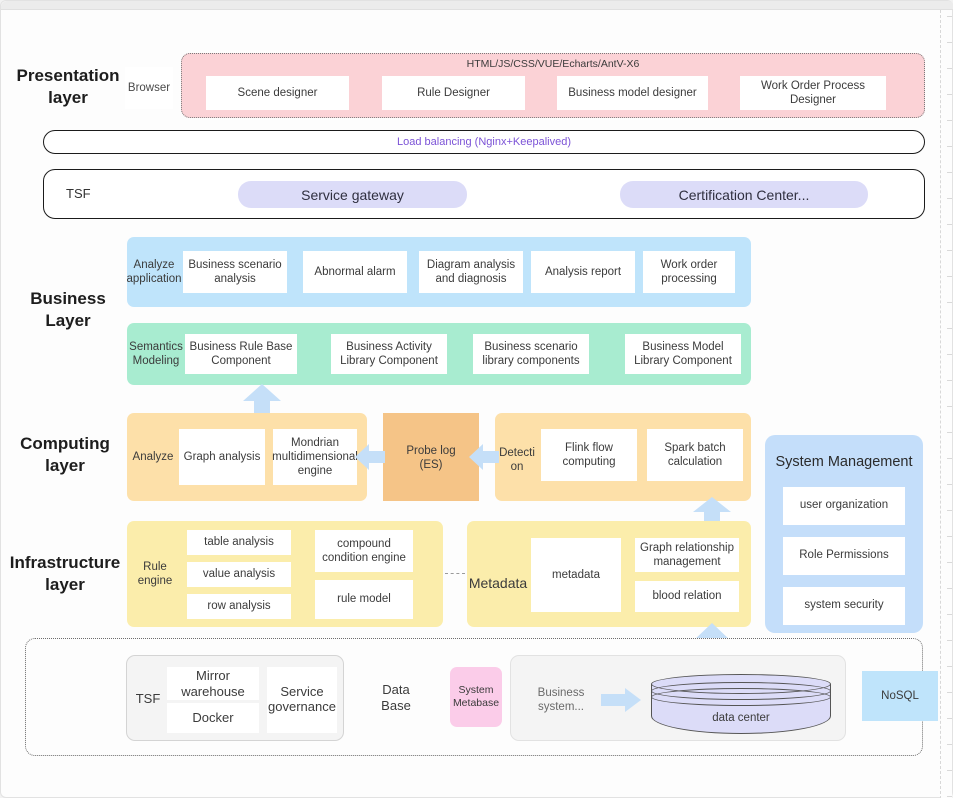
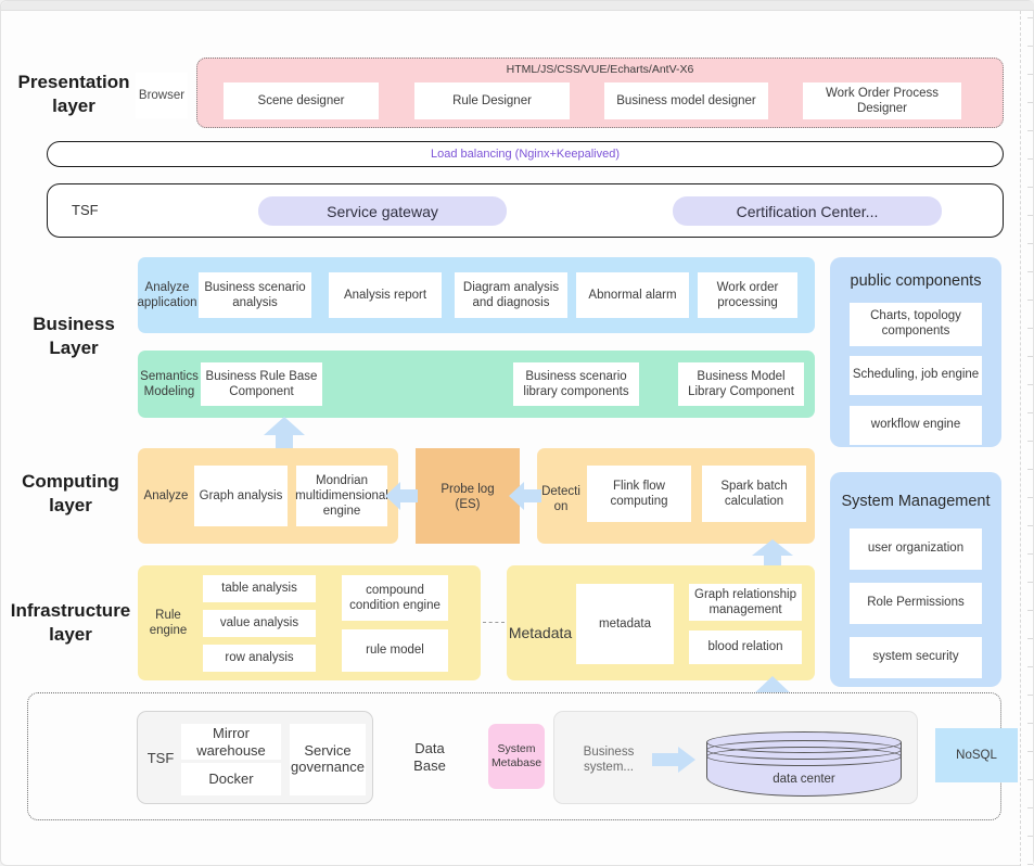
  Presentation
  layer
  Business
  Layer
  Computing
  layer
  Infrastructure
  layer
  Browser
  HTML/JS/CSS/VUE/Echarts/AntV-X6
  Scene designer
  Rule Designer
  Business model designer
  Work Order Process Designer
  Load balancing (Nginx+Keepalived)
  TSF
  Service gateway
  Certification Center...
  Analyze
  application
  Business scenario analysis
- Abnormal alarm
+ Analysis report
  Diagram analysis and diagnosis
- Analysis report
+ Abnormal alarm
  Work order processing
  Semantics
  Modeling
  Business Rule Base Component
- Business Activity Library Component
  Business scenario library components
  Business Model Library Component
+ public components
+ Charts, topology components
+ Scheduling, job engine
+ workflow engine
  System Management
  user organization
  Role Permissions
  system security
  Analyze
  Graph analysis
  Mondrian multidimensiona engine
  Probe log
  (ES)
  Detecti
  on
  Flink flow computing
  Spark batch calculation
  Rule
  engine
  table analysis
  value analysis
  row analysis
  compound condition engine
  rule model
  Metadata
  metadata
  Graph relationship management
  blood relation
  TSF
  Mirror warehouse
  Docker
  Service governance
  Data
  Base
  System Metabase
  Business
  system...
  data center
  NoSQL
